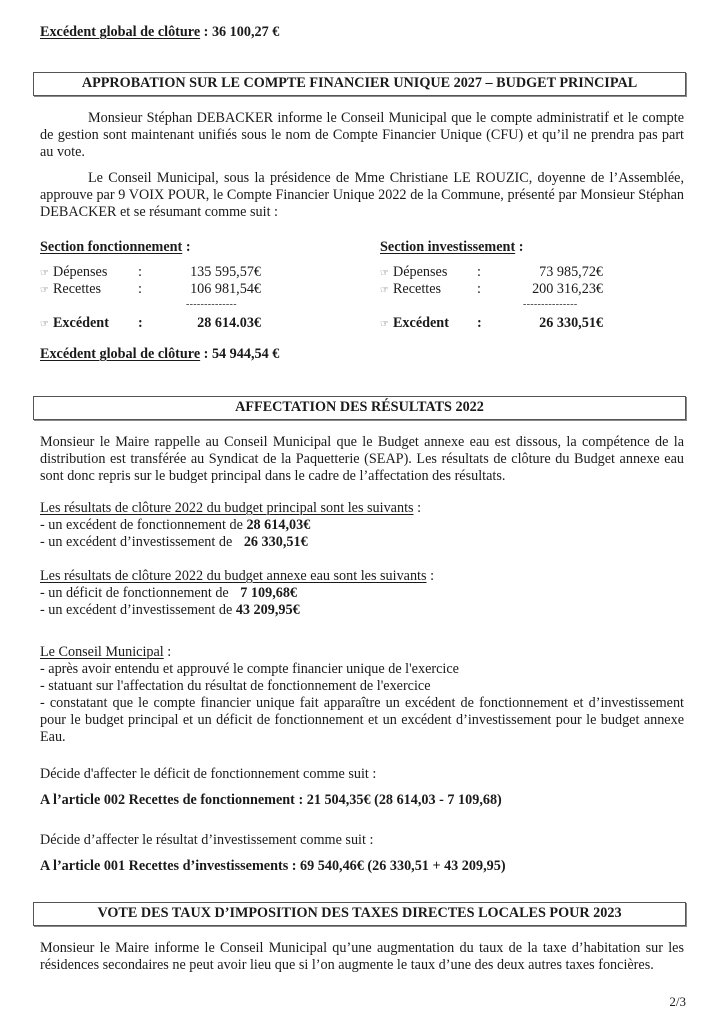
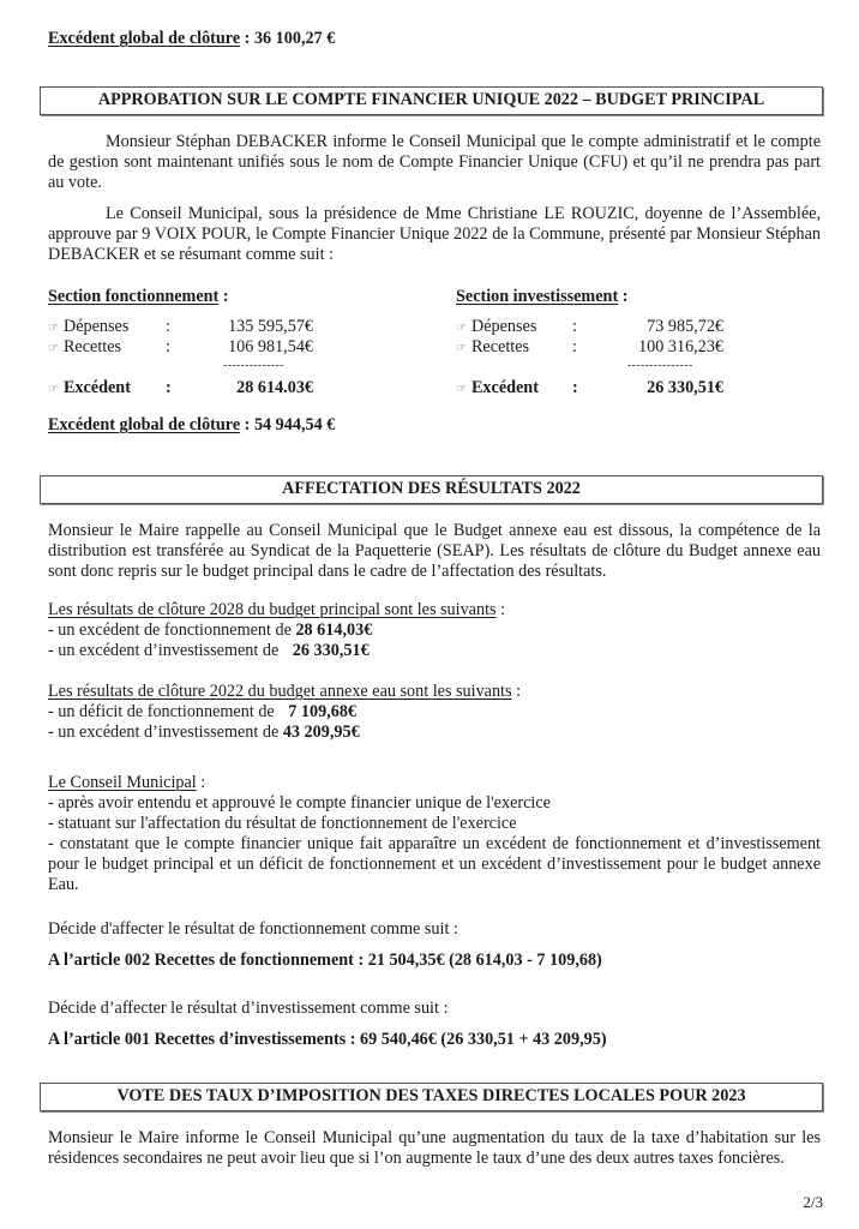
  Excédent global de clôture : 36 100,27 €
- APPROBATION SUR LE COMPTE FINANCIER UNIQUE 2027 – BUDGET PRINCIPAL
+ APPROBATION SUR LE COMPTE FINANCIER UNIQUE 2022 – BUDGET PRINCIPAL
  Monsieur Stéphan DEBACKER informe le Conseil Municipal que le compte administratif et le compte de gestion sont maintenant unifiés sous le nom de Compte Financier Unique (CFU) et qu’il ne prendra pas part au vote.
  Le Conseil Municipal, sous la présidence de Mme Christiane LE ROUZIC, doyenne de l’Assemblée, approuve par 9 VOIX POUR, le Compte Financier Unique 2022 de la Commune, présenté par Monsieur Stéphan DEBACKER et se résumant comme suit :
  Section fonctionnement :
  ☞ Dépenses
  :
  135 595,57€
  ☞ Recettes
  :
  106 981,54€
  --------------
  ☞ Excédent
  :
  28 614.03€
  Section investissement :
  ☞ Dépenses
  :
  73 985,72€
  ☞ Recettes
  :
- 200 316,23€
+ 100 316,23€
  ---------------
  ☞ Excédent
  :
  26 330,51€
  Excédent global de clôture : 54 944,54 €
  AFFECTATION DES RÉSULTATS 2022
  Monsieur le Maire rappelle au Conseil Municipal que le Budget annexe eau est dissous, la compétence de la distribution est transférée au Syndicat de la Paquetterie (SEAP). Les résultats de clôture du Budget annexe eau sont donc repris sur le budget principal dans le cadre de l’affectation des résultats.
- Les résultats de clôture 2022 du budget principal sont les suivants :
+ Les résultats de clôture 2028 du budget principal sont les suivants :
  - un excédent de fonctionnement de 28 614,03€
  - un excédent d’investissement de 26 330,51€
  Les résultats de clôture 2022 du budget annexe eau sont les suivants :
  - un déficit de fonctionnement de 7 109,68€
  - un excédent d’investissement de 43 209,95€
  Le Conseil Municipal :
  - après avoir entendu et approuvé le compte financier unique de l'exercice
  - statuant sur l'affectation du résultat de fonctionnement de l'exercice
  - constatant que le compte financier unique fait apparaître un excédent de fonctionnement et d’investissement pour le budget principal et un déficit de fonctionnement et un excédent d’investissement pour le budget annexe Eau.
- Décide d'affecter le déficit de fonctionnement comme suit :
+ Décide d'affecter le résultat de fonctionnement comme suit :
  A l’article 002 Recettes de fonctionnement : 21 504,35€ (28 614,03 - 7 109,68)
  Décide d’affecter le résultat d’investissement comme suit :
  A l’article 001 Recettes d’investissements : 69 540,46€ (26 330,51 + 43 209,95)
  VOTE DES TAUX D’IMPOSITION DES TAXES DIRECTES LOCALES POUR 2023
  Monsieur le Maire informe le Conseil Municipal qu’une augmentation du taux de la taxe d’habitation sur les résidences secondaires ne peut avoir lieu que si l’on augmente le taux d’une des deux autres taxes foncières.
  2/3
